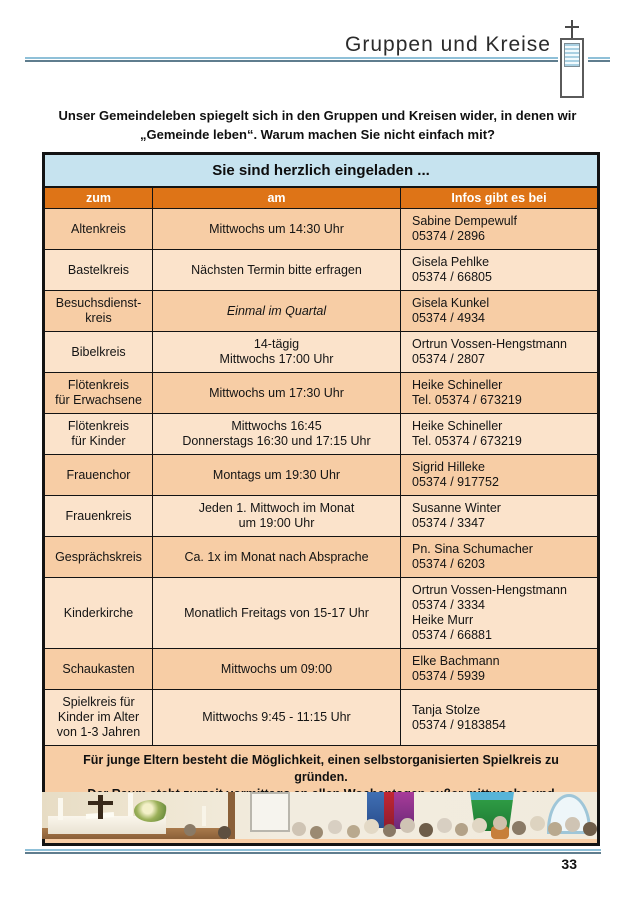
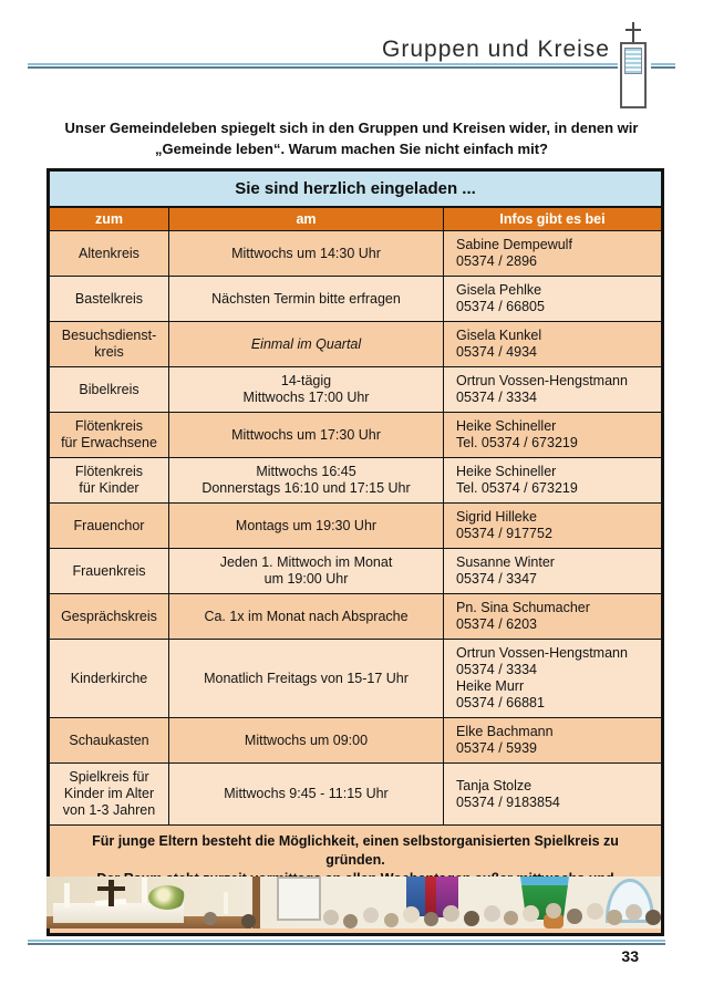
  Gruppen und Kreise
  Unser Gemeindeleben spiegelt sich in den Gruppen und Kreisen wider, in denen wir
  „Gemeinde leben“. Warum machen Sie nicht einfach mit?
  Sie sind herzlich eingeladen ...
  zum	am	Infos gibt es bei
  Altenkreis	Mittwochs um 14:30 Uhr	Sabine Dempewulf 05374 / 2896
  Bastelkreis	Nächsten Termin bitte erfragen	Gisela Pehlke 05374 / 66805
  Besuchsdienst- kreis	Einmal im Quartal	Gisela Kunkel 05374 / 4934
- Bibelkreis	14-tägig Mittwochs 17:00 Uhr	Ortrun Vossen-Hengstmann 05374 / 2807
+ Bibelkreis	14-tägig Mittwochs 17:00 Uhr	Ortrun Vossen-Hengstmann 05374 / 3334
  Flötenkreis für Erwachsene	Mittwochs um 17:30 Uhr	Heike Schineller Tel. 05374 / 673219
- Flötenkreis für Kinder	Mittwochs 16:45 Donnerstags 16:30 und 17:15 Uhr	Heike Schineller Tel. 05374 / 673219
+ Flötenkreis für Kinder	Mittwochs 16:45 Donnerstags 16:10 und 17:15 Uhr	Heike Schineller Tel. 05374 / 673219
  Frauenchor	Montags um 19:30 Uhr	Sigrid Hilleke 05374 / 917752
  Frauenkreis	Jeden 1. Mittwoch im Monat um 19:00 Uhr	Susanne Winter 05374 / 3347
  Gesprächskreis	Ca. 1x im Monat nach Absprache	Pn. Sina Schumacher 05374 / 6203
  Kinderkirche	Monatlich Freitags von 15-17 Uhr	Ortrun Vossen-Hengstmann 05374 / 3334 Heike Murr 05374 / 66881
  Schaukasten	Mittwochs um 09:00	Elke Bachmann 05374 / 5939
  Spielkreis für Kinder im Alter von 1-3 Jahren	Mittwochs 9:45 - 11:15 Uhr	Tanja Stolze 05374 / 9183854
  33
